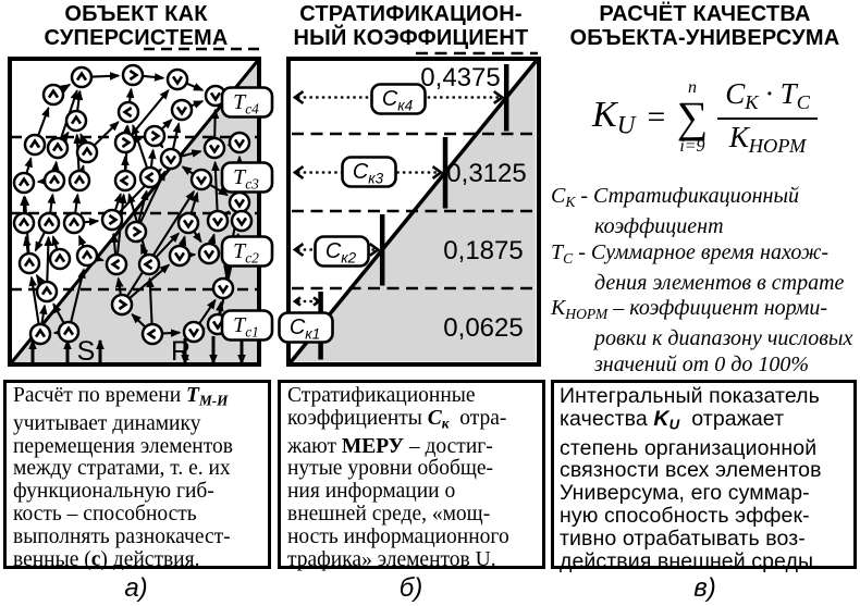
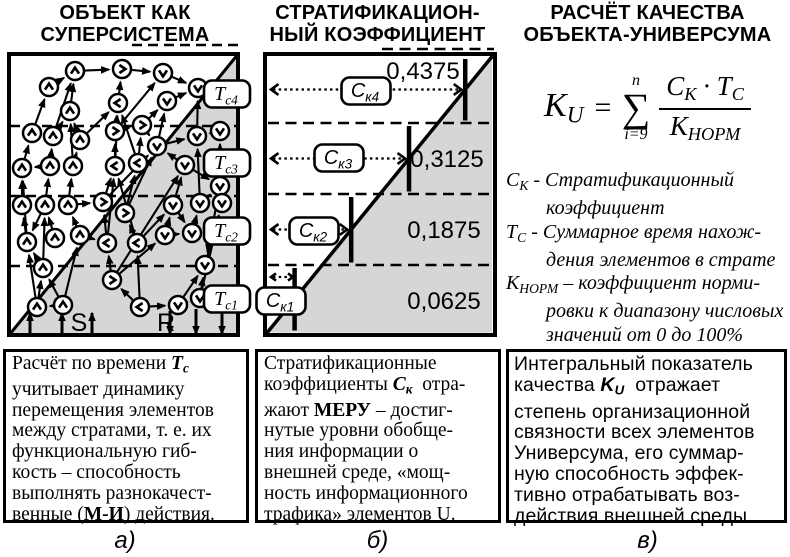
  ОБЪЕКТ КАК
  СУПЕРСИСТЕМА
  СТРАТИФИКАЦИОН-
  НЫЙ КОЭФФИЦИЕНТ
  РАСЧЁТ КАЧЕСТВА
  ОБЪЕКТА-УНИВЕРСУМА
  S
  R
  Тс4
  Тс3
  Тс2
  Тс1
  0,4375
  0,3125
  0,1875
  0,0625
  Ск4
  Ск3
  Ск2
  Ск1
  KU
  =
  n
  ∑
  i=9
  CК · TС
  КНОРМ
  СК - Стратификационный
  коэффициент
  ТС - Суммарное время нахож-
  дения элементов в страте
  КНОРМ – коэффициент норми-
  ровки к диапазону числовых
  значений от 0 до 100%
- Расчёт по времени ТМ-И
+ Расчёт по времени Тс
  учитывает динамику
  перемещения элементов
  между стратами, т. е. их
  функциональную гиб-
  кость – способность
  выполнять разнокачест-
- венные (с) действия.
+ венные (М-И) действия.
  Стратификационные
  коэффициенты Ск отра-
  жают МЕРУ – достиг-
  нутые уровни обобще-
  ния информации о
  внешней среде, «мощ-
  ность информационного
  трафика» элементов U.
  Интегральный показатель
  качества KU отражает
  степень организационной
  связности всех элементов
  Универсума, его суммар-
  ную способность эффек-
  тивно отрабатывать воз-
  действия внешней среды.
  а)
  б)
  в)
